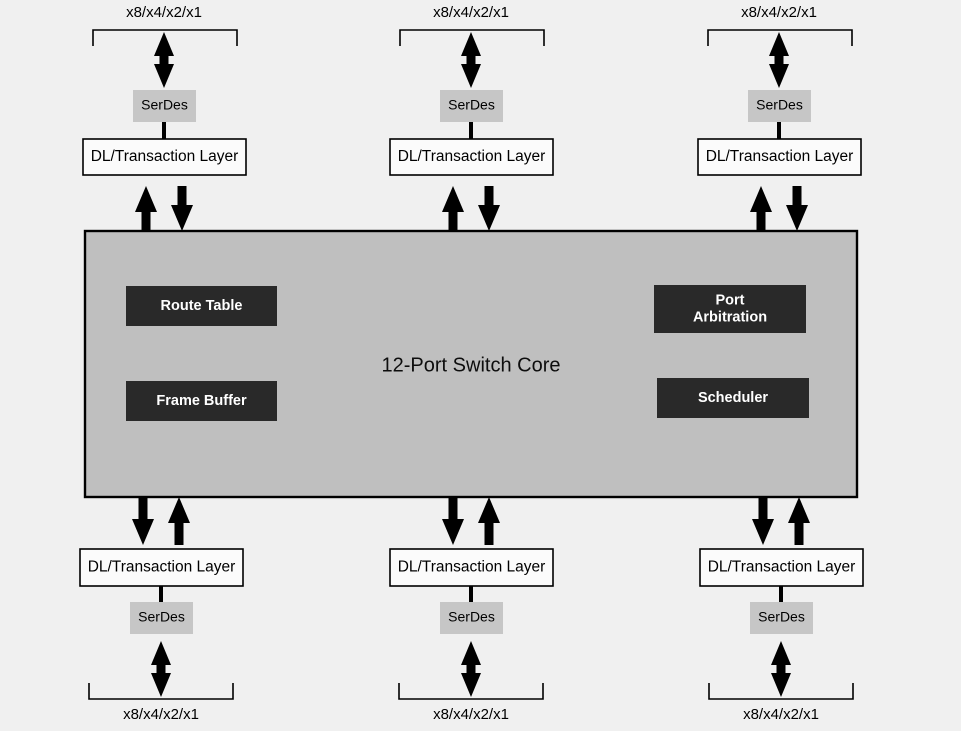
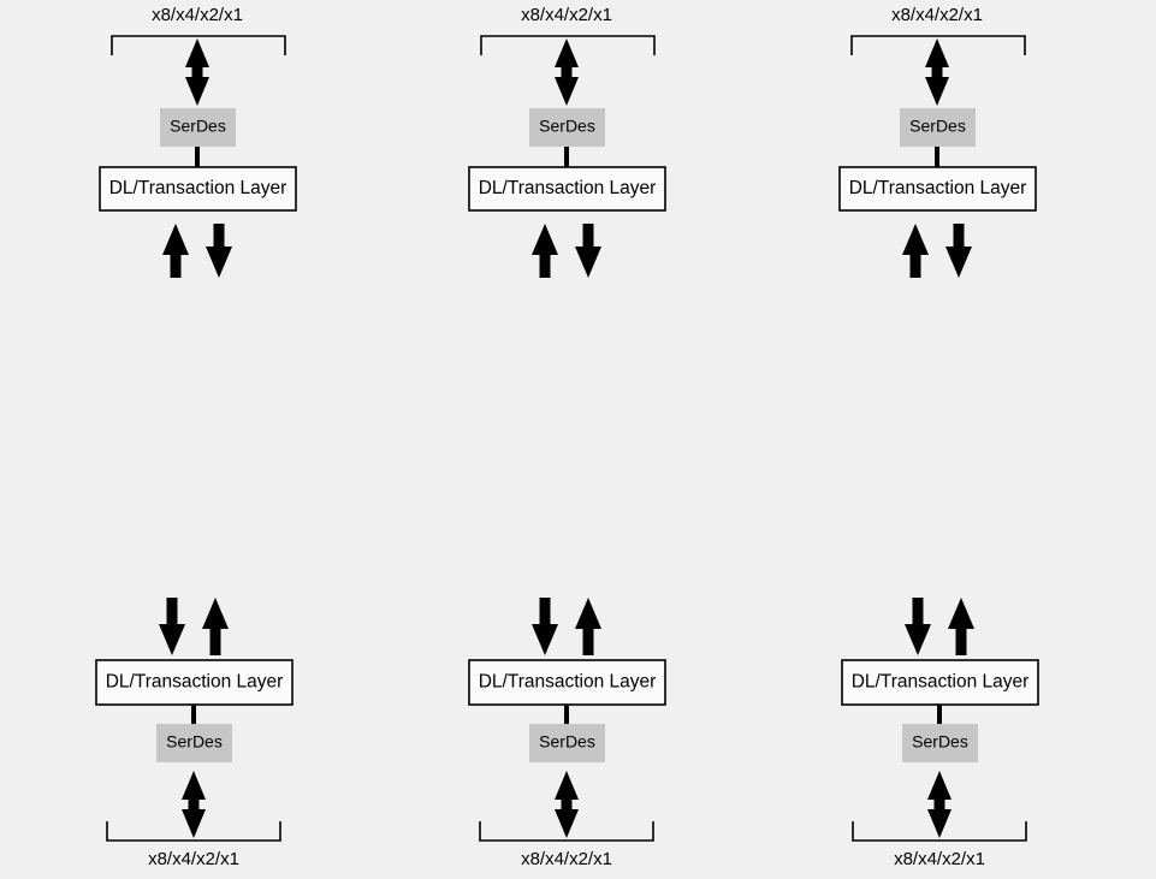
  x8/x4/x2/x1
  SerDes
  DL/Transaction Layer
  x8/x4/x2/x1
  SerDes
  DL/Transaction Layer
  x8/x4/x2/x1
  SerDes
  DL/Transaction Layer
- 12-Port Switch Core
- Route Table
- Frame Buffer
- Port
- Arbitration
- Scheduler
  DL/Transaction Layer
  SerDes
  x8/x4/x2/x1
  DL/Transaction Layer
  SerDes
  x8/x4/x2/x1
  DL/Transaction Layer
  SerDes
  x8/x4/x2/x1
